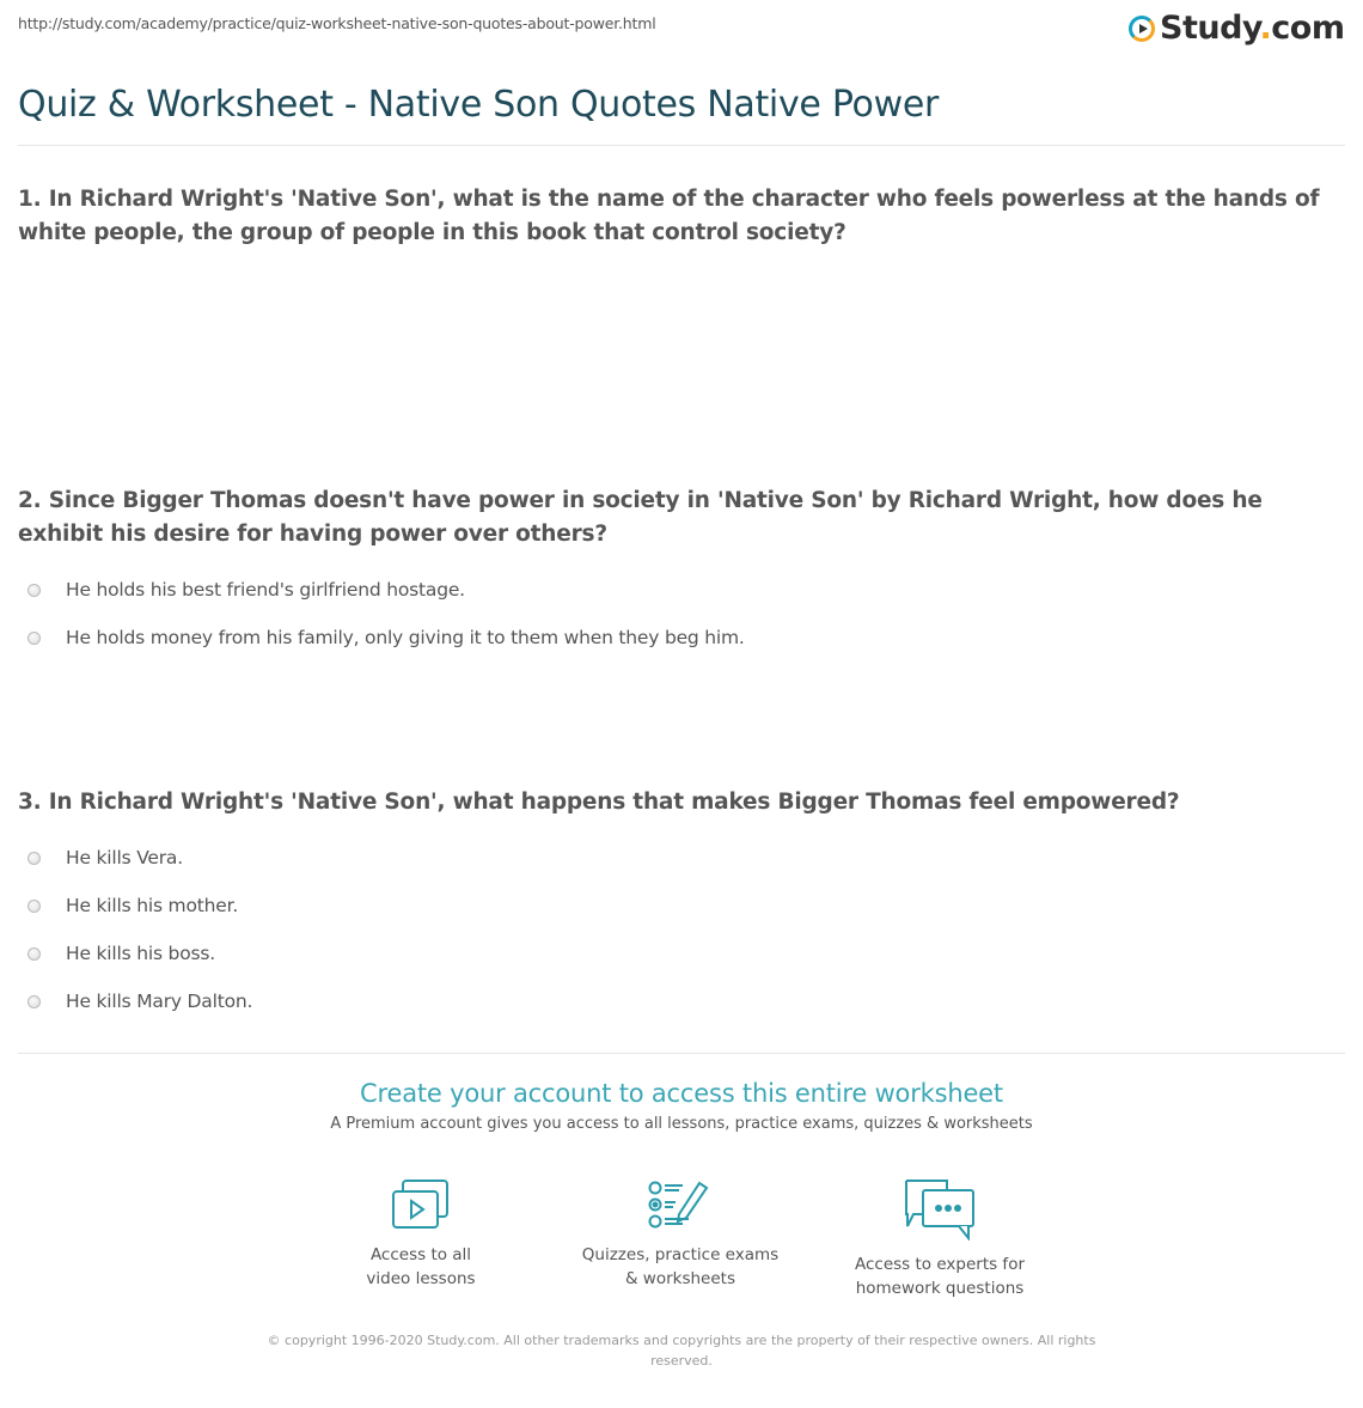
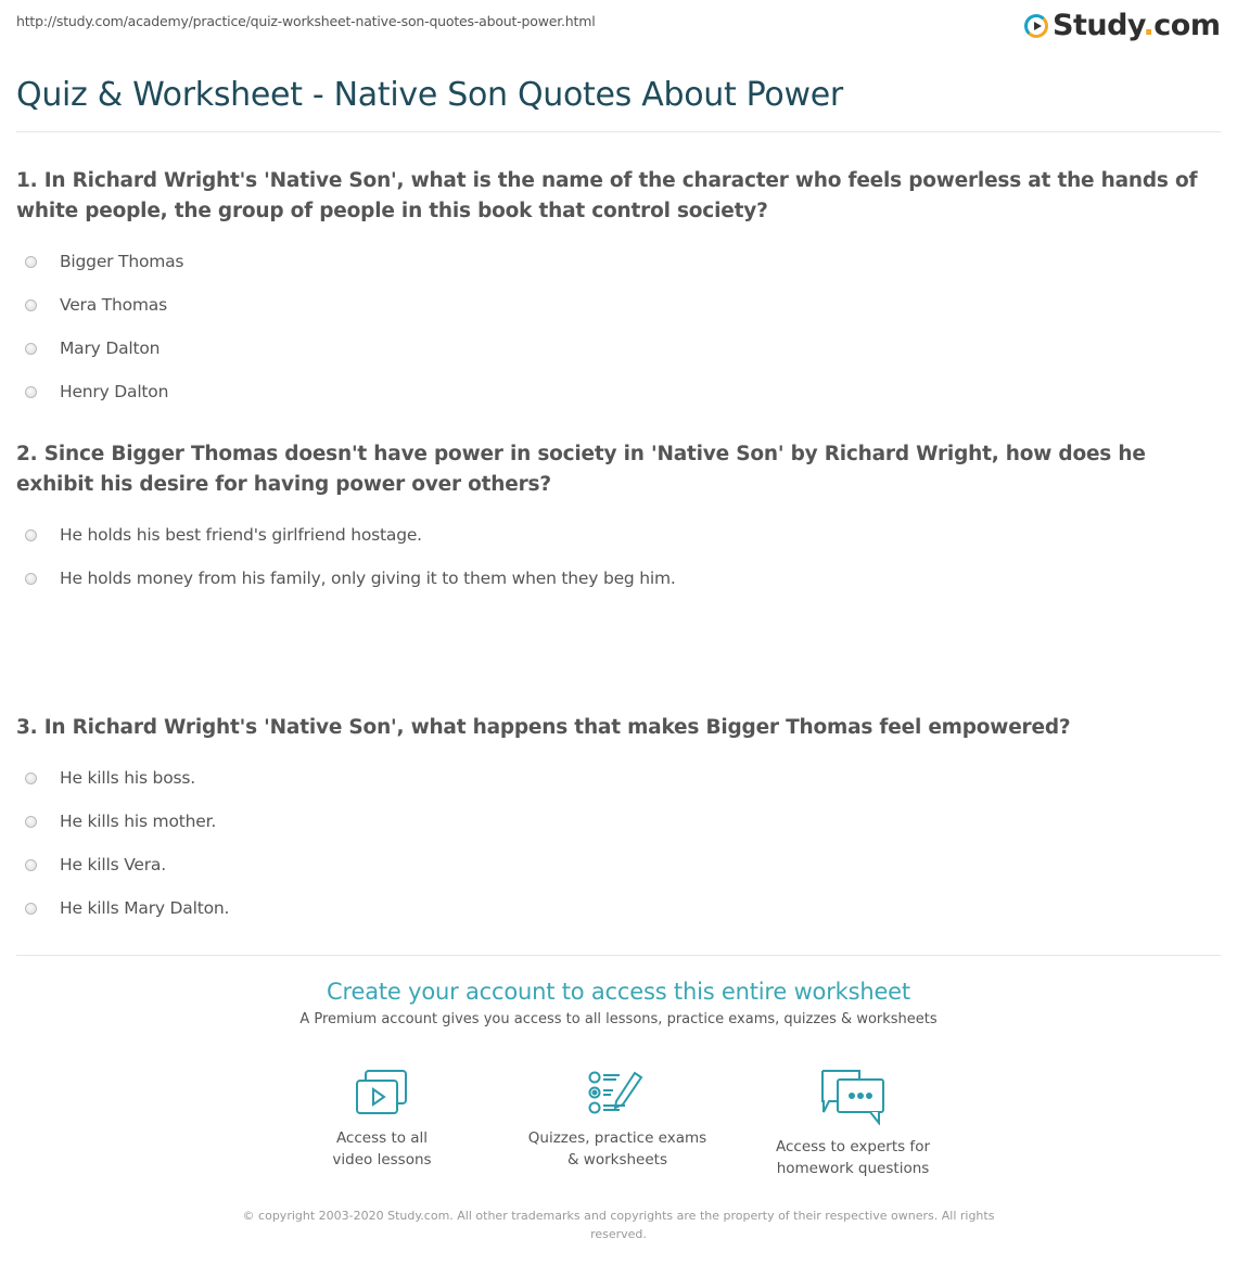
  http://study.com/academy/practice/quiz-worksheet-native-son-quotes-about-power.html
  Study.com
- Quiz & Worksheet - Native Son Quotes Native Power
+ Quiz & Worksheet - Native Son Quotes About Power
  1. In Richard Wright's 'Native Son', what is the name of the character who feels powerless at the hands of white people, the group of people in this book that control society?
+ Bigger Thomas
+ Vera Thomas
+ Mary Dalton
+ Henry Dalton
  2. Since Bigger Thomas doesn't have power in society in 'Native Son' by Richard Wright, how does he exhibit his desire for having power over others?
  He holds his best friend's girlfriend hostage.
  He holds money from his family, only giving it to them when they beg him.
  3. In Richard Wright's 'Native Son', what happens that makes Bigger Thomas feel empowered?
- He kills Vera.
+ He kills his boss.
  He kills his mother.
- He kills his boss.
+ He kills Vera.
  He kills Mary Dalton.
  Create your account to access this entire worksheet
  A Premium account gives you access to all lessons, practice exams, quizzes & worksheets
  Access to all
  video lessons
  Quizzes, practice exams
  & worksheets
  Access to experts for
  homework questions
- © copyright 1996-2020 Study.com. All other trademarks and copyrights are the property of their respective owners. All rights reserved.
+ © copyright 2003-2020 Study.com. All other trademarks and copyrights are the property of their respective owners. All rights reserved.
